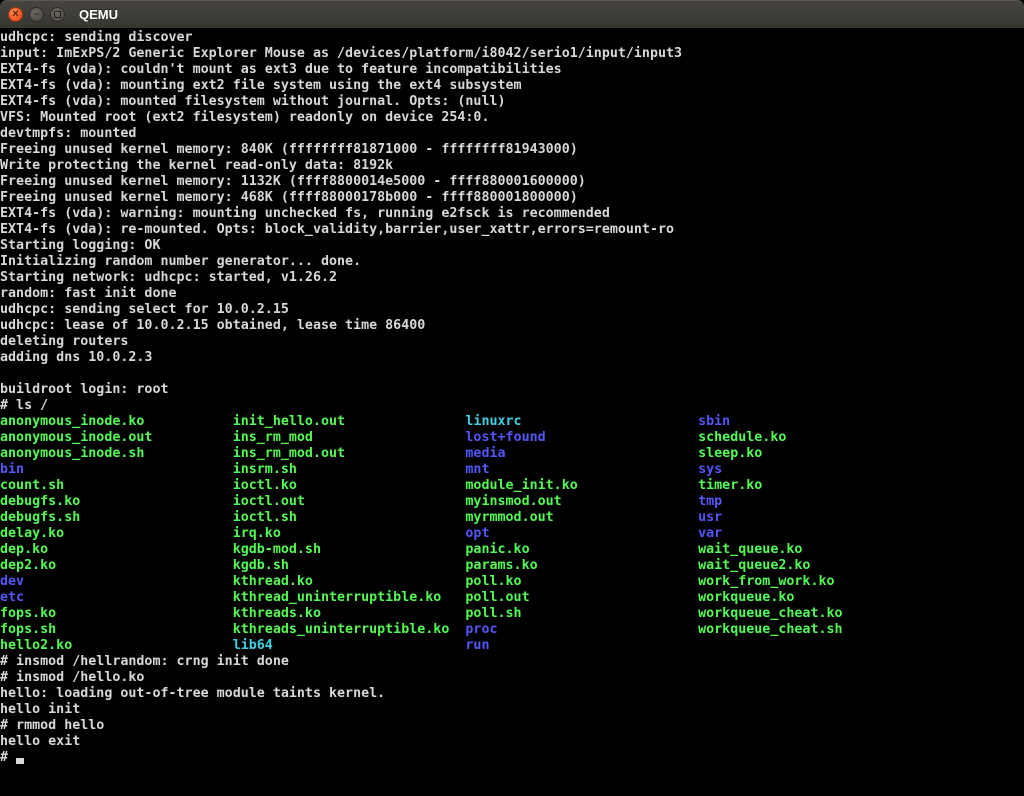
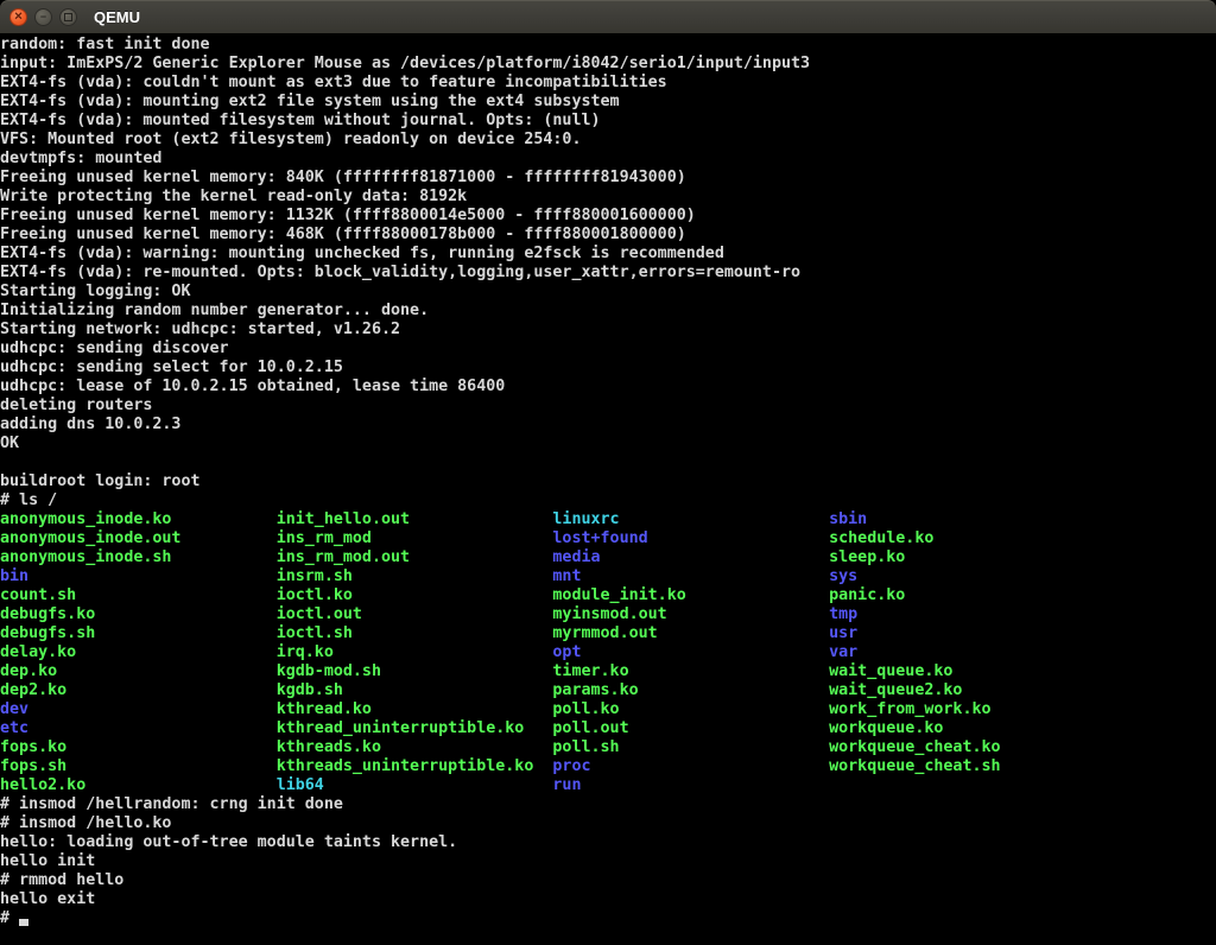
  ✕
  –
  QEMU
- udhcpc: sending discover
+ random: fast init done
  input: ImExPS/2 Generic Explorer Mouse as /devices/platform/i8042/serio1/input/input3
  EXT4-fs (vda): couldn't mount as ext3 due to feature incompatibilities
  EXT4-fs (vda): mounting ext2 file system using the ext4 subsystem
  EXT4-fs (vda): mounted filesystem without journal. Opts: (null)
  VFS: Mounted root (ext2 filesystem) readonly on device 254:0.
  devtmpfs: mounted
  Freeing unused kernel memory: 840K (ffffffff81871000 - ffffffff81943000)
  Write protecting the kernel read-only data: 8192k
  Freeing unused kernel memory: 1132K (ffff8800014e5000 - ffff880001600000)
  Freeing unused kernel memory: 468K (ffff88000178b000 - ffff880001800000)
  EXT4-fs (vda): warning: mounting unchecked fs, running e2fsck is recommended
- EXT4-fs (vda): re-mounted. Opts: block_validity,barrier,user_xattr,errors=remount-ro
+ EXT4-fs (vda): re-mounted. Opts: block_validity,logging,user_xattr,errors=remount-ro
  Starting logging: OK
  Initializing random number generator... done.
  Starting network: udhcpc: started, v1.26.2
- random: fast init done
+ udhcpc: sending discover
  udhcpc: sending select for 10.0.2.15
  udhcpc: lease of 10.0.2.15 obtained, lease time 86400
  deleting routers
  adding dns 10.0.2.3
+ OK
  buildroot login: root
  # ls /
  anonymous_inode.ko init_hello.out linuxrc sbin
  anonymous_inode.out ins_rm_mod lost+found schedule.ko
  anonymous_inode.sh ins_rm_mod.out media sleep.ko
  bin insrm.sh mnt sys
- count.sh ioctl.ko module_init.ko timer.ko
+ count.sh ioctl.ko module_init.ko panic.ko
  debugfs.ko ioctl.out myinsmod.out tmp
  debugfs.sh ioctl.sh myrmmod.out usr
  delay.ko irq.ko opt var
- dep.ko kgdb-mod.sh panic.ko wait_queue.ko
+ dep.ko kgdb-mod.sh timer.ko wait_queue.ko
  dep2.ko kgdb.sh params.ko wait_queue2.ko
  dev kthread.ko poll.ko work_from_work.ko
  etc kthread_uninterruptible.ko poll.out workqueue.ko
  fops.ko kthreads.ko poll.sh workqueue_cheat.ko
  fops.sh kthreads_uninterruptible.ko proc workqueue_cheat.sh
  hello2.ko lib64 run
  # insmod /hellrandom: crng init done
  # insmod /hello.ko
  hello: loading out-of-tree module taints kernel.
  hello init
  # rmmod hello
  hello exit
  #
